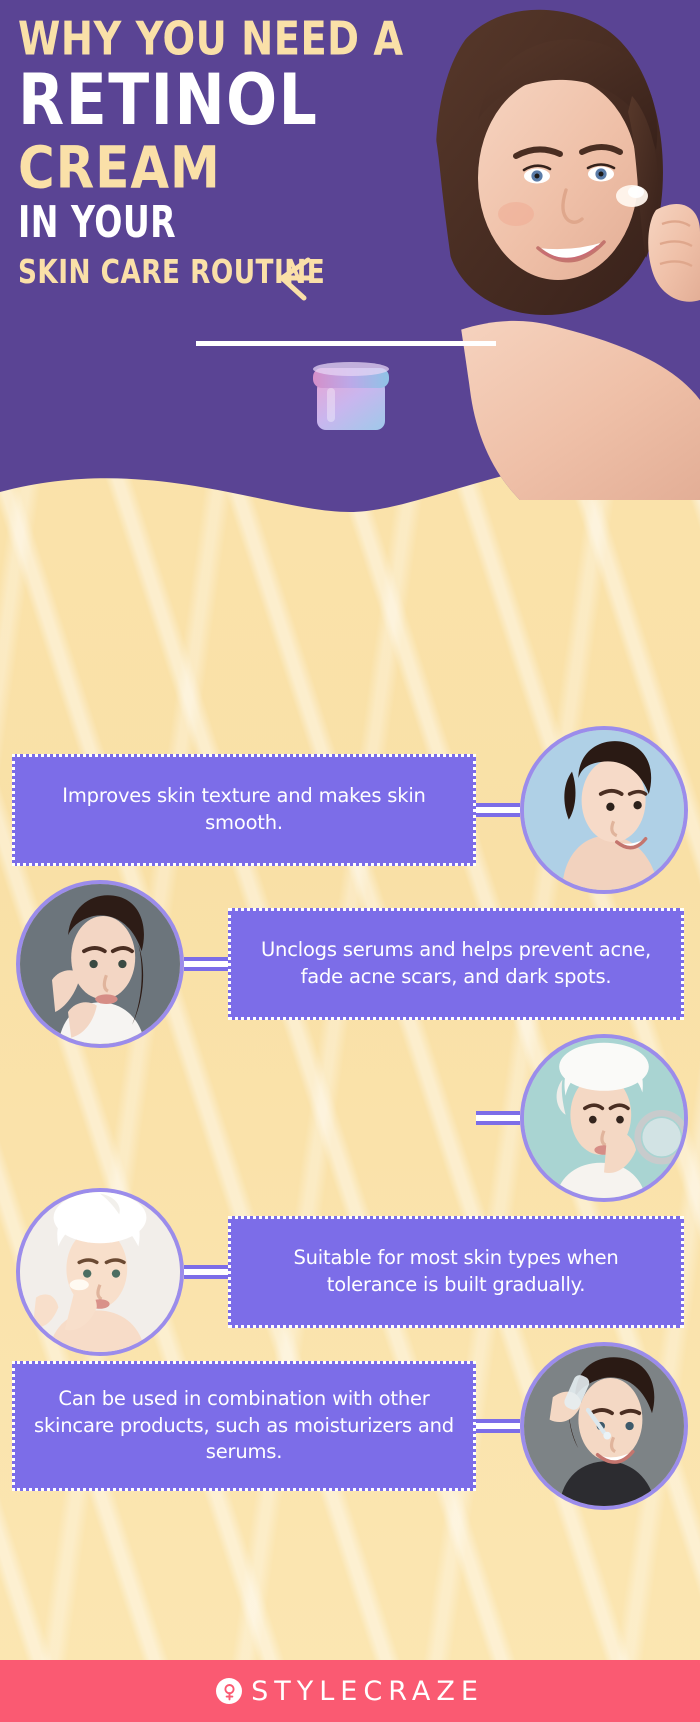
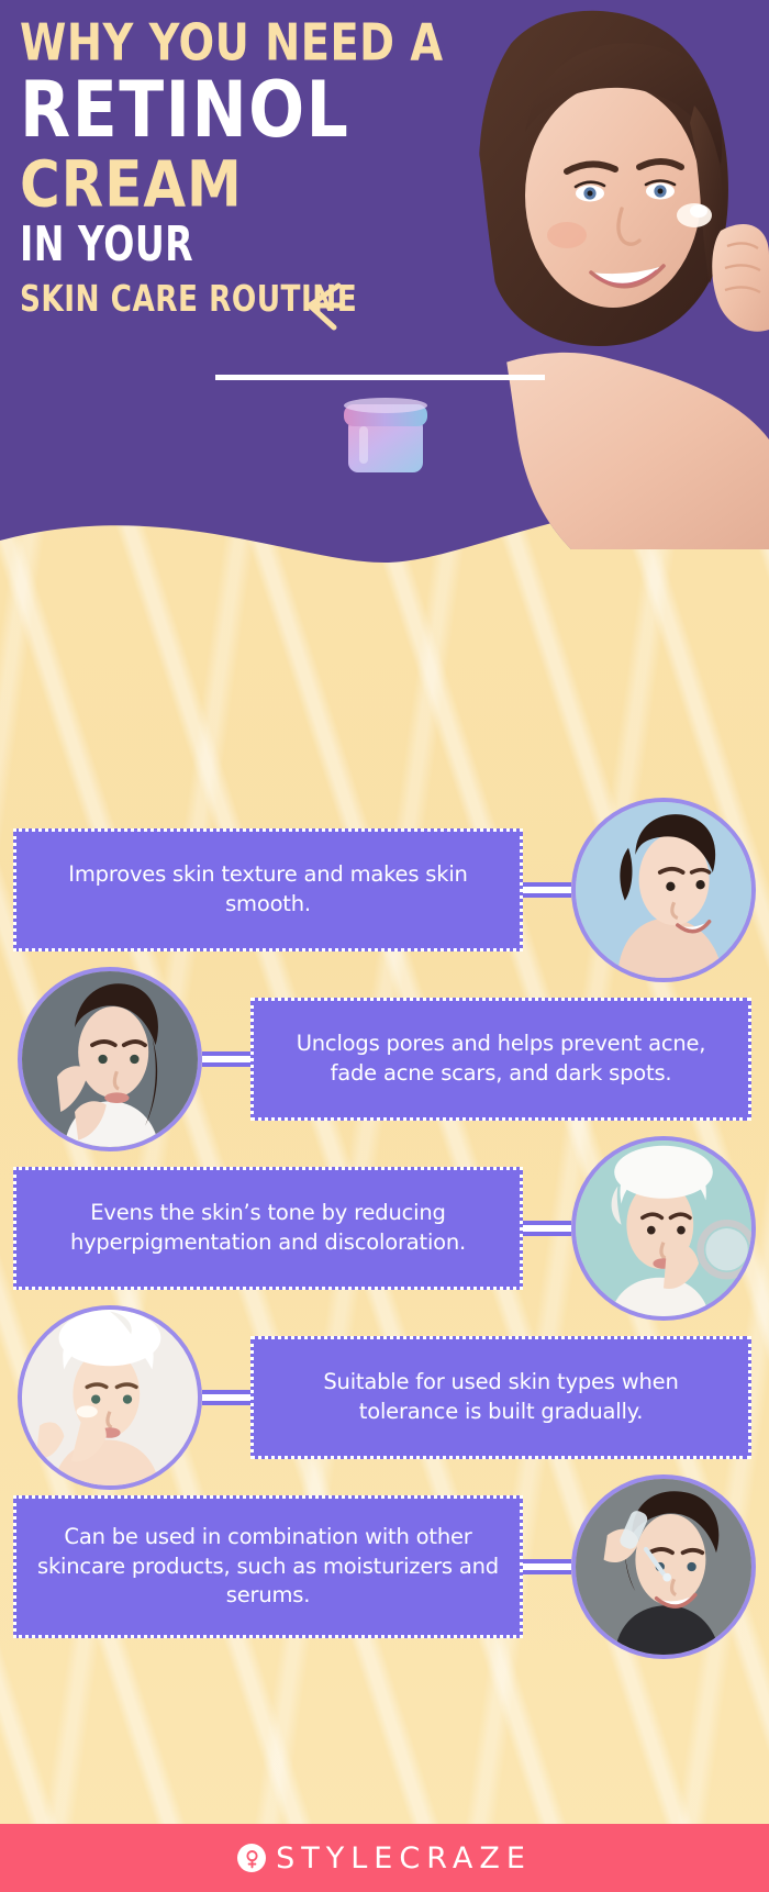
  WHY YOU NEED A
  RETINOL
  CREAM
  IN YOUR
  SKIN CARE ROUTINE
  Improves skin texture and makes skin smooth.
- Unclogs serums and helps prevent acne, fade acne scars, and dark spots.
+ Unclogs pores and helps prevent acne, fade acne scars, and dark spots.
+ Evens the skin’s tone by reducing hyperpigmentation and discoloration.
- Suitable for most skin types when tolerance is built gradually.
+ Suitable for used skin types when tolerance is built gradually.
  Can be used in combination with other skincare products, such as moisturizers and serums.
  STYLECRAZE
